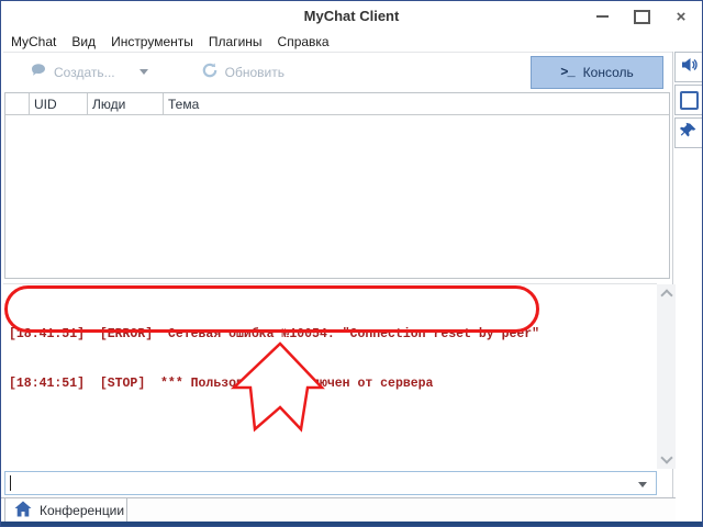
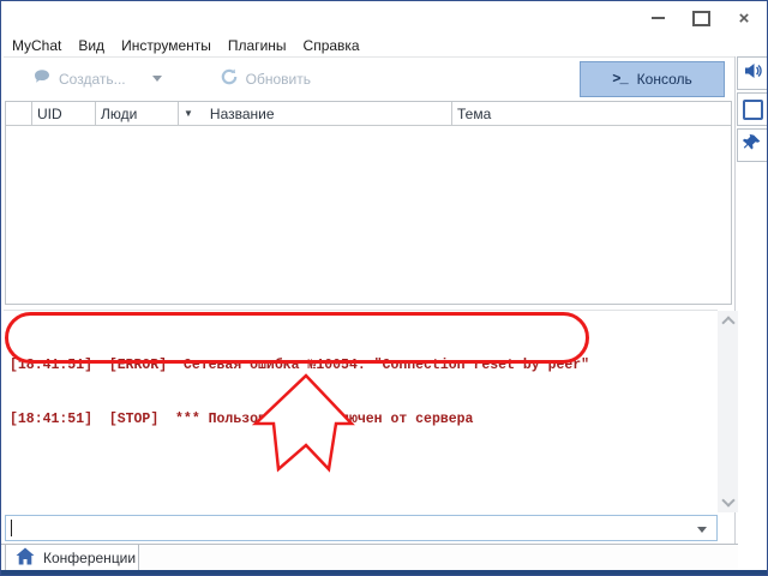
- MyChat Client
  ×
  MyChat
  Вид
  Инструменты
  Плагины
  Справка
  Создать...
  Обновить
  >_
  Консоль
  UID
  Люди
+ ▼
+ Название
  Тема
  [18:41:51] [ERROR] Сетевая ошибка №10054: "Connection reset by peer"
  [18:41:51] [STOP] *** Пользоючен от сервера
  Конференции
